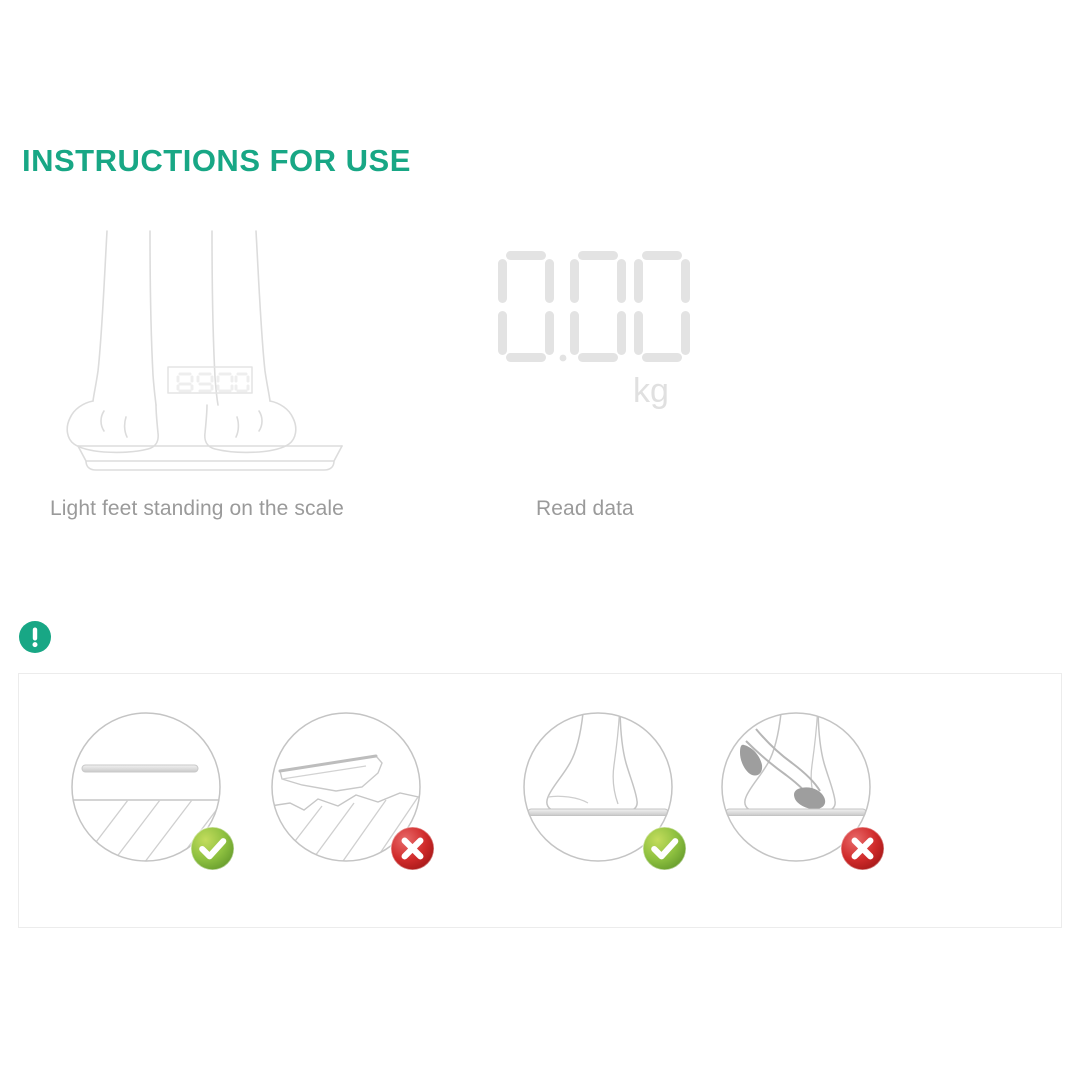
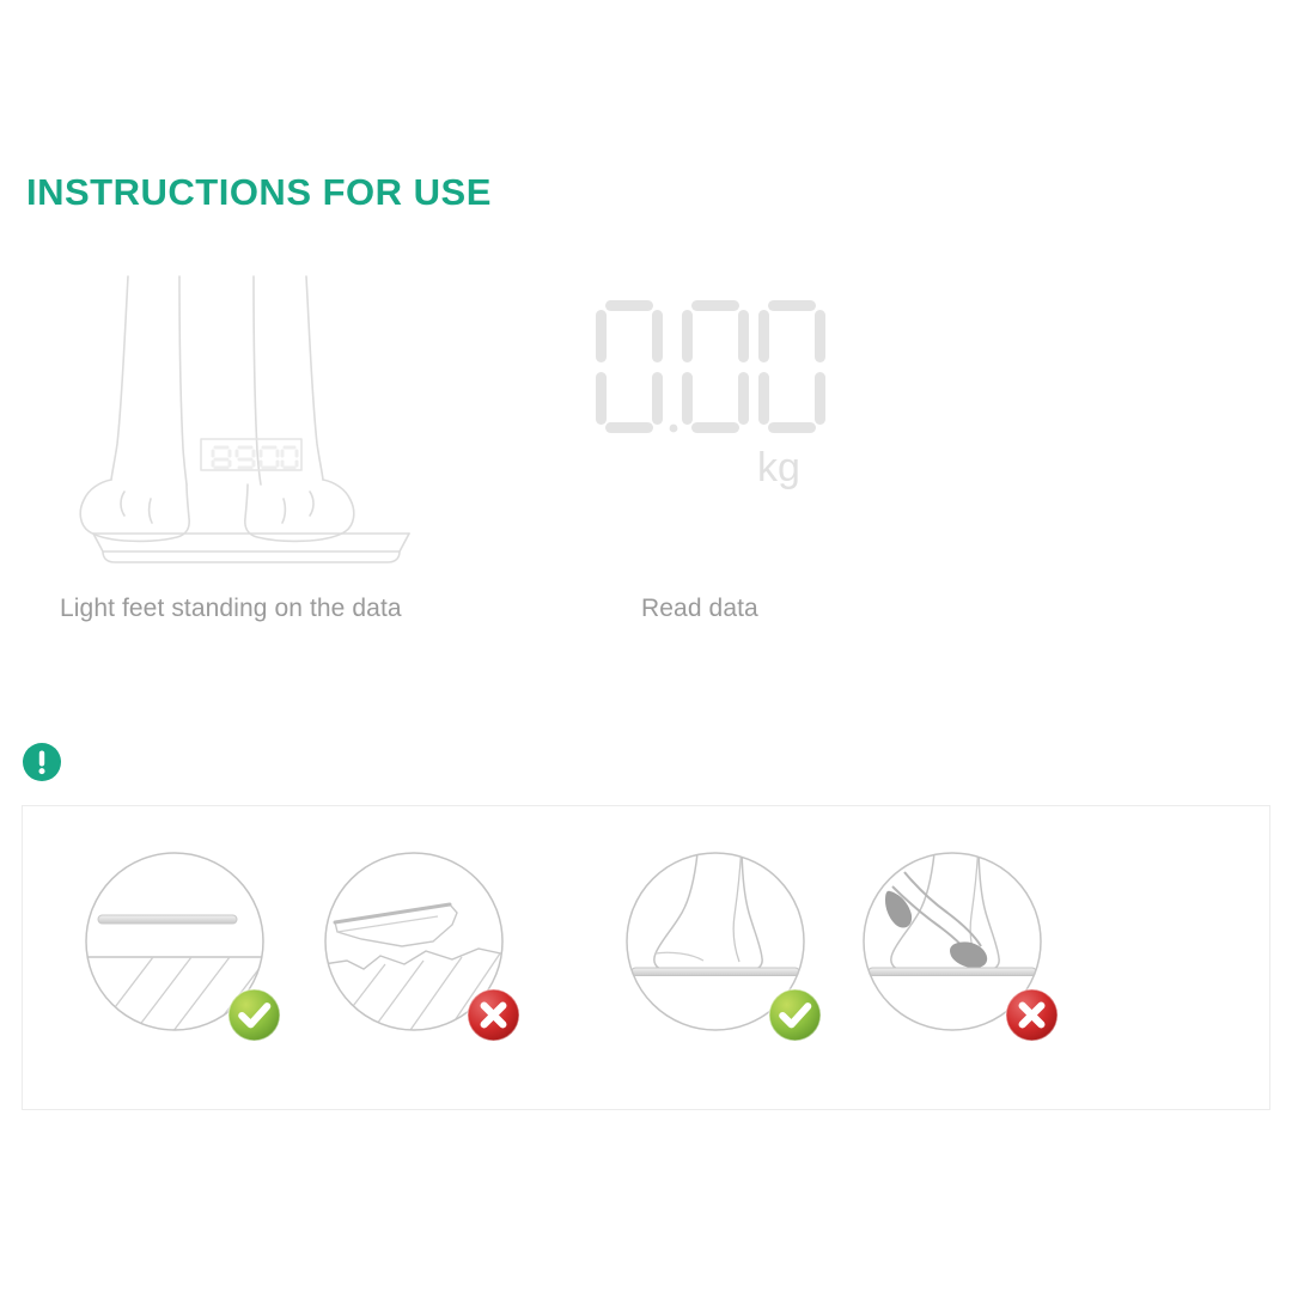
  INSTRUCTIONS FOR USE
- Light feet standing on the scale
+ Light feet standing on the data
  kg
  Read data
